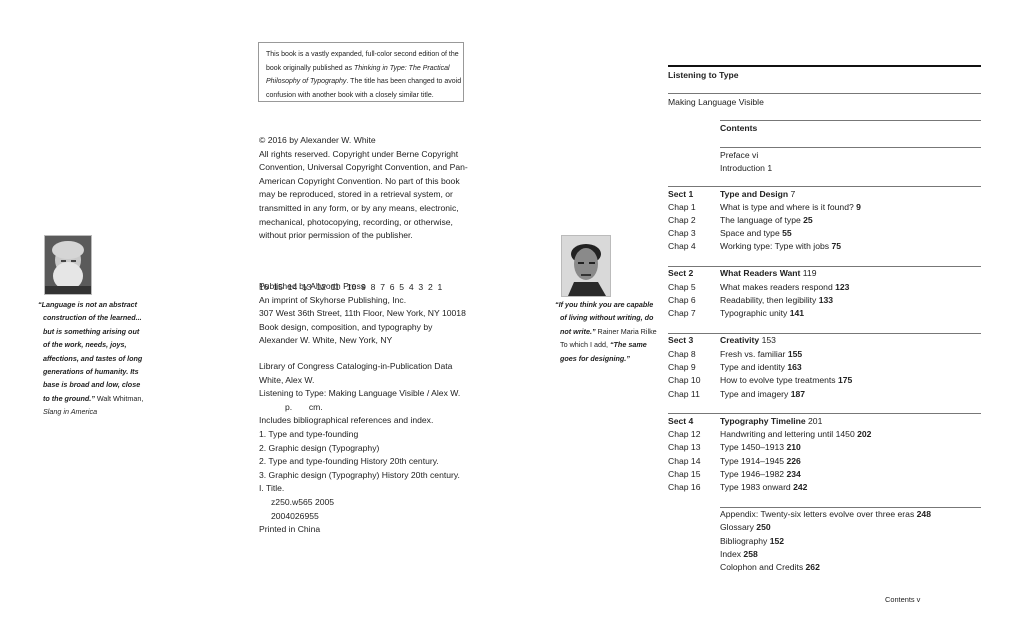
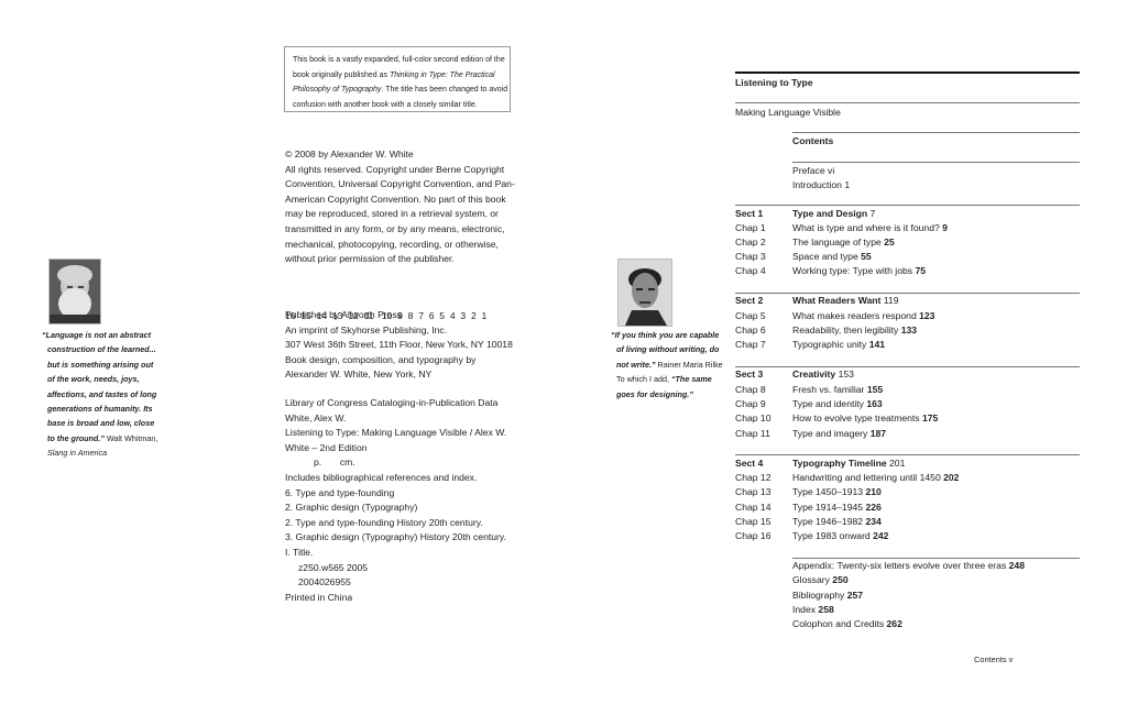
  “Language is not an abstract
  construction of the learned...
  but is something arising out
  of the work, needs, joys,
  affections, and tastes of long
  generations of humanity. Its
  base is broad and low, close
  to the ground.” Walt Whitman,
  Slang in America
- © 2016 by Alexander W. White
+ © 2008 by Alexander W. White
  All rights reserved. Copyright under Berne Copyright
  Convention, Universal Copyright Convention, and Pan-
  American Copyright Convention. No part of this book
  may be reproduced, stored in a retrieval system, or
  transmitted in any form, or by any means, electronic,
  mechanical, photocopying, recording, or otherwise,
  without prior permission of the publisher.
  16 15 14 13 12 11 10 9 8 7 6 5 4 3 2 1
  Published by Allworth Press
  An imprint of Skyhorse Publishing, Inc.
  307 West 36th Street, 11th Floor, New York, NY 10018
  Book design, composition, and typography by
  Alexander W. White, New York, NY
  Library of Congress Cataloging-in-Publication Data
  White, Alex W.
  Listening to Type: Making Language Visible / Alex W.
+ White – 2nd Edition
  p. cm.
  Includes bibliographical references and index.
- 1. Type and type-founding
+ 6. Type and type-founding
  2. Graphic design (Typography)
  2. Type and type-founding History 20th century.
  3. Graphic design (Typography) History 20th century.
  I. Title.
  z250.w565 2005
  2004026955
  Printed in China
  “If you think you are capable
  of living without writing, do
  not write.” Rainer Maria Rilke
  To which I add, “The same
  goes for designing.”
  Listening to Type
  Making Language Visible
  Contents
  Preface vi
  Introduction 1
  Sect 1
  Type and Design 7
  Chap 1
  What is type and where is it found? 9
  Chap 2
  The language of type 25
  Chap 3
  Space and type 55
  Chap 4
  Working type: Type with jobs 75
  Sect 2
  What Readers Want 119
  Chap 5
  What makes readers respond 123
  Chap 6
  Readability, then legibility 133
  Chap 7
  Typographic unity 141
  Sect 3
  Creativity 153
  Chap 8
  Fresh vs. familiar 155
  Chap 9
  Type and identity 163
  Chap 10
  How to evolve type treatments 175
  Chap 11
  Type and imagery 187
  Sect 4
  Typography Timeline 201
  Chap 12
  Handwriting and lettering until 1450 202
  Chap 13
  Type 1450–1913 210
  Chap 14
  Type 1914–1945 226
  Chap 15
  Type 1946–1982 234
  Chap 16
  Type 1983 onward 242
  Appendix: Twenty-six letters evolve over three eras 248
  Glossary 250
- Bibliography 152
+ Bibliography 257
  Index 258
  Colophon and Credits 262
  Contents v
